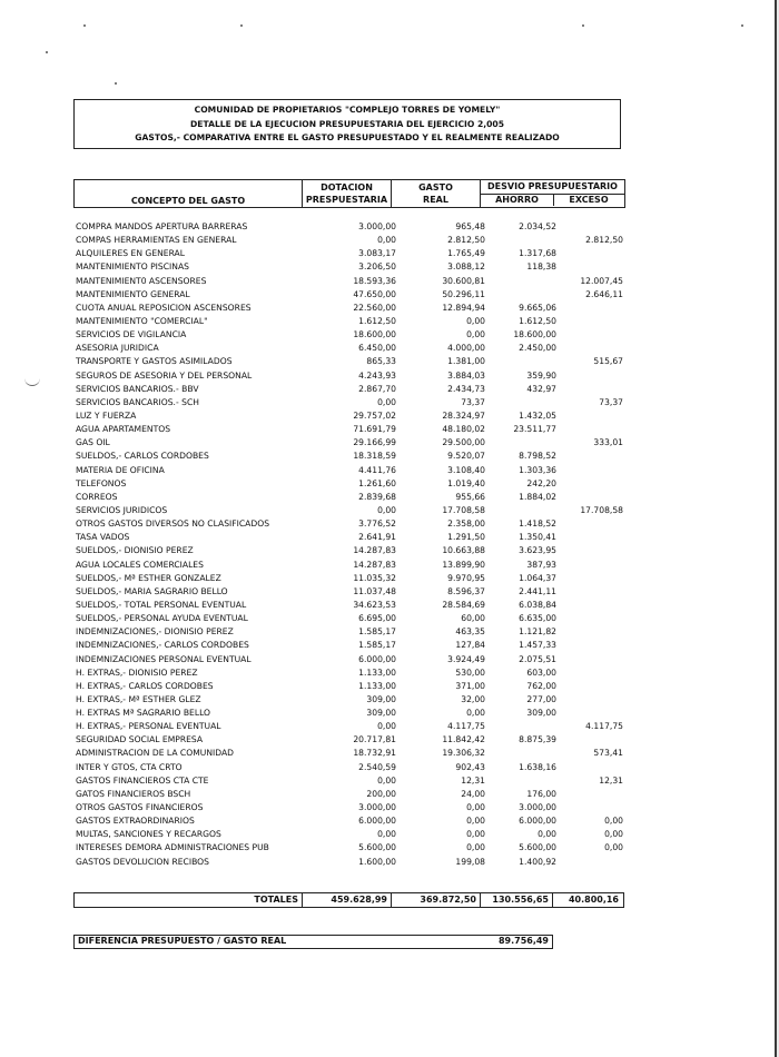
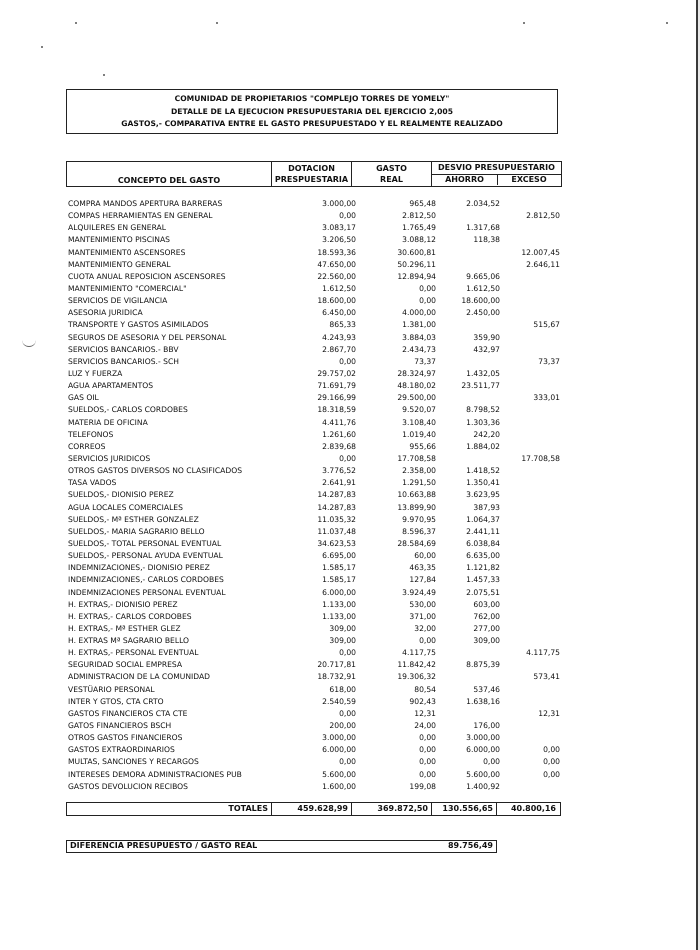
  COMUNIDAD DE PROPIETARIOS "COMPLEJO TORRES DE YOMELY"
  DETALLE DE LA EJECUCION PRESUPUESTARIA DEL EJERCICIO 2,005
  GASTOS,- COMPARATIVA ENTRE EL GASTO PRESUPUESTADO Y EL REALMENTE REALIZADO
  CONCEPTO DEL GASTO
  DOTACION
  PRESPUESTARIA
  GASTO
  REAL
  DESVIO PRESUPUESTARIO
  AHORRO
  EXCESO
  COMPRA MANDOS APERTURA BARRERAS
  3.000,00
  965,48
  2.034,52
  COMPAS HERRAMIENTAS EN GENERAL
  0,00
  2.812,50
  2.812,50
  ALQUILERES EN GENERAL
  3.083,17
  1.765,49
  1.317,68
  MANTENIMIENTO PISCINAS
  3.206,50
  3.088,12
  118,38
  MANTENIMIENT0 ASCENSORES
  18.593,36
  30.600,81
  12.007,45
  MANTENIMIENTO GENERAL
  47.650,00
  50.296,11
  2.646,11
  CUOTA ANUAL REPOSICION ASCENSORES
  22.560,00
  12.894,94
  9.665,06
  MANTENIMIENTO "COMERCIAL"
  1.612,50
  0,00
  1.612,50
  SERVICIOS DE VIGILANCIA
  18.600,00
  0,00
  18.600,00
  ASESORIA JURIDICA
  6.450,00
  4.000,00
  2.450,00
  TRANSPORTE Y GASTOS ASIMILADOS
  865,33
  1.381,00
  515,67
  SEGUROS DE ASESORIA Y DEL PERSONAL
  4.243,93
  3.884,03
  359,90
  SERVICIOS BANCARIOS.- BBV
  2.867,70
  2.434,73
  432,97
  SERVICIOS BANCARIOS.- SCH
  0,00
  73,37
  73,37
  LUZ Y FUERZA
  29.757,02
  28.324,97
  1.432,05
  AGUA APARTAMENTOS
  71.691,79
  48.180,02
  23.511,77
  GAS OIL
  29.166,99
  29.500,00
  333,01
  SUELDOS,- CARLOS CORDOBES
  18.318,59
  9.520,07
  8.798,52
  MATERIA DE OFICINA
  4.411,76
  3.108,40
  1.303,36
  TELEFONOS
  1.261,60
  1.019,40
  242,20
  CORREOS
  2.839,68
  955,66
  1.884,02
  SERVICIOS JURIDICOS
  0,00
  17.708,58
  17.708,58
  OTROS GASTOS DIVERSOS NO CLASIFICADOS
  3.776,52
  2.358,00
  1.418,52
  TASA VADOS
  2.641,91
  1.291,50
  1.350,41
  SUELDOS,- DIONISIO PEREZ
  14.287,83
  10.663,88
  3.623,95
  AGUA LOCALES COMERCIALES
  14.287,83
  13.899,90
  387,93
  SUELDOS,- Mª ESTHER GONZALEZ
  11.035,32
  9.970,95
  1.064,37
  SUELDOS,- MARIA SAGRARIO BELLO
  11.037,48
  8.596,37
  2.441,11
  SUELDOS,- TOTAL PERSONAL EVENTUAL
  34.623,53
  28.584,69
  6.038,84
  SUELDOS,- PERSONAL AYUDA EVENTUAL
  6.695,00
  60,00
  6.635,00
  INDEMNIZACIONES,- DIONISIO PEREZ
  1.585,17
  463,35
  1.121,82
  INDEMNIZACIONES,- CARLOS CORDOBES
  1.585,17
  127,84
  1.457,33
  INDEMNIZACIONES PERSONAL EVENTUAL
  6.000,00
  3.924,49
  2.075,51
  H. EXTRAS,- DIONISIO PEREZ
  1.133,00
  530,00
  603,00
  H. EXTRAS,- CARLOS CORDOBES
  1.133,00
  371,00
  762,00
  H. EXTRAS,- Mª ESTHER GLEZ
  309,00
  32,00
  277,00
  H. EXTRAS Mª SAGRARIO BELLO
  309,00
  0,00
  309,00
  H. EXTRAS,- PERSONAL EVENTUAL
  0,00
  4.117,75
  4.117,75
  SEGURIDAD SOCIAL EMPRESA
  20.717,81
  11.842,42
  8.875,39
  ADMINISTRACION DE LA COMUNIDAD
  18.732,91
  19.306,32
  573,41
+ VESTÜARIO PERSONAL
+ 618,00
+ 80,54
+ 537,46
  INTER Y GTOS, CTA CRTO
  2.540,59
  902,43
  1.638,16
  GASTOS FINANCIEROS CTA CTE
  0,00
  12,31
  12,31
  GATOS FINANCIEROS BSCH
  200,00
  24,00
  176,00
  OTROS GASTOS FINANCIEROS
  3.000,00
  0,00
  3.000,00
  GASTOS EXTRAORDINARIOS
  6.000,00
  0,00
  6.000,00
  0,00
  MULTAS, SANCIONES Y RECARGOS
  0,00
  0,00
  0,00
  0,00
  INTERESES DEMORA ADMINISTRACIONES PUB
  5.600,00
  0,00
  5.600,00
  0,00
  GASTOS DEVOLUCION RECIBOS
  1.600,00
  199,08
  1.400,92
  TOTALES
  459.628,99
  369.872,50
  130.556,65
  40.800,16
  DIFERENCIA PRESUPUESTO / GASTO REAL
  89.756,49
